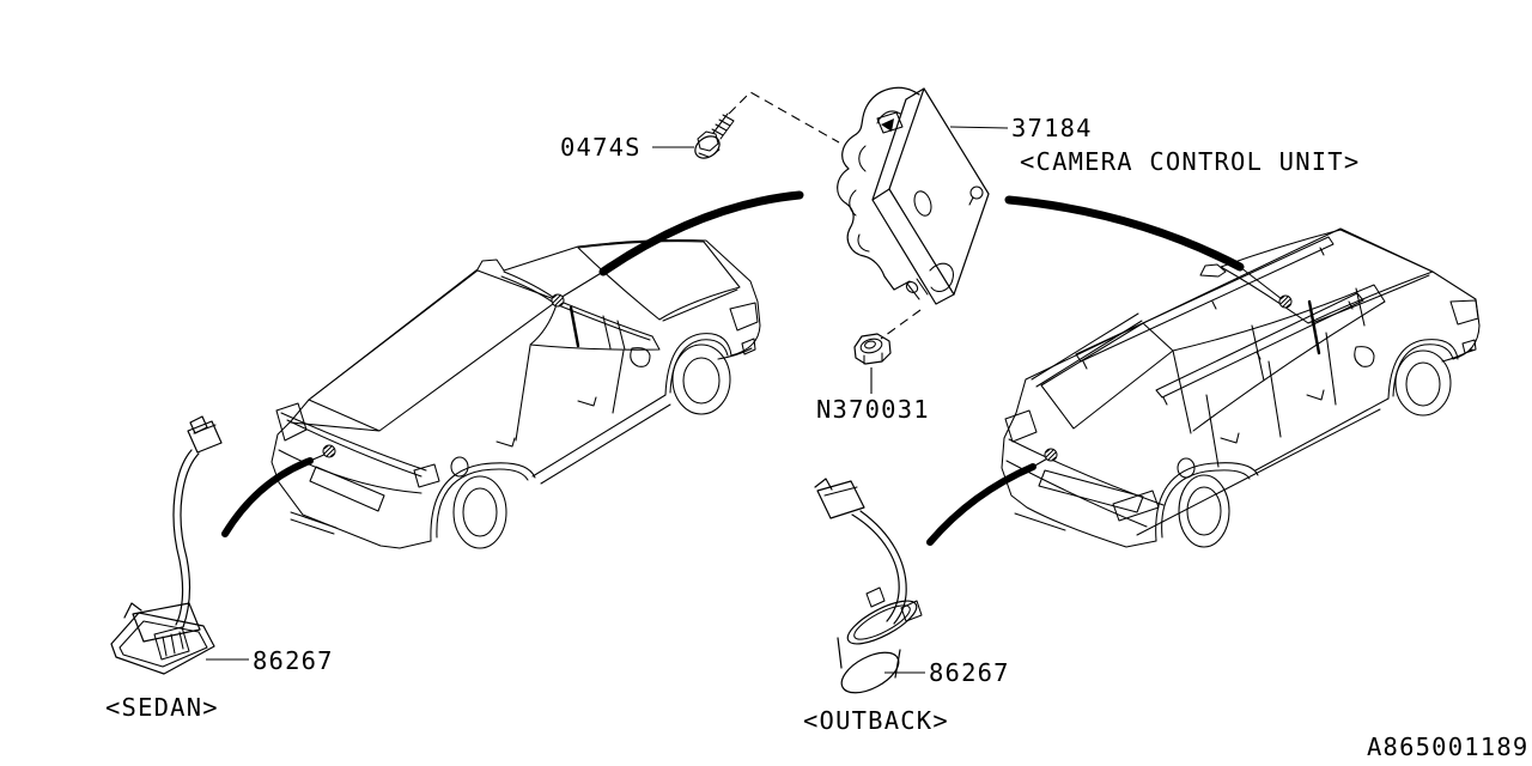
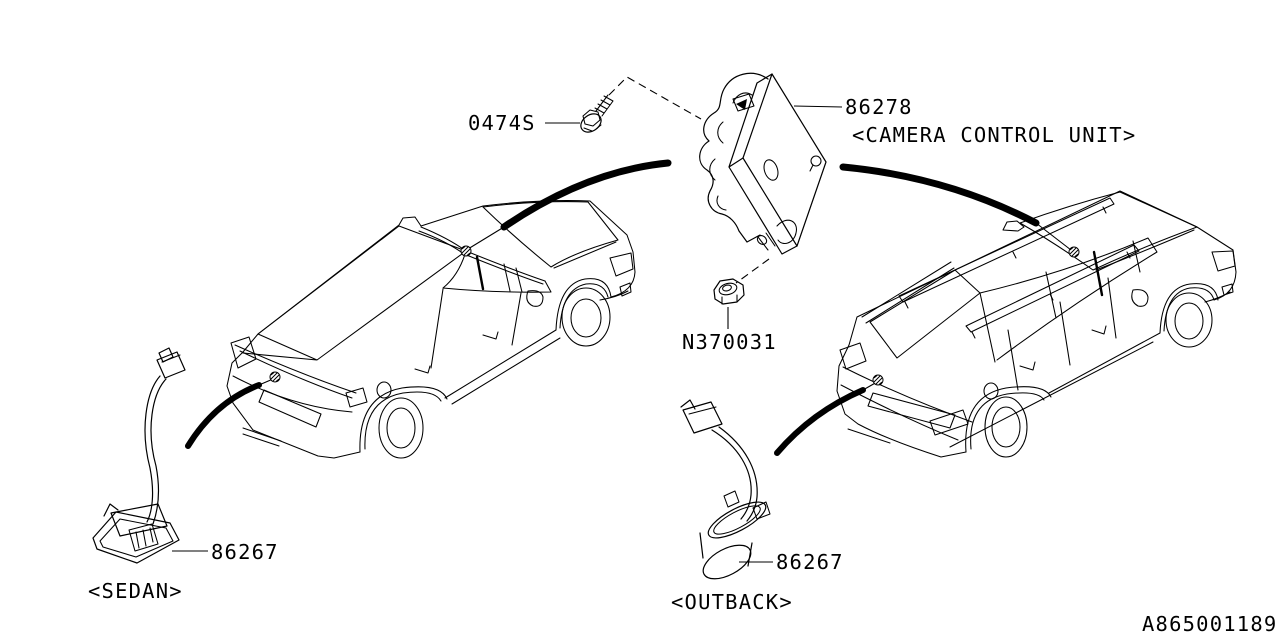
  0474S
- 37184
+ 86278
  <CAMERA CONTROL UNIT>
  N370031
  86267
  <SEDAN>
  86267
  <OUTBACK>
  A865001189
